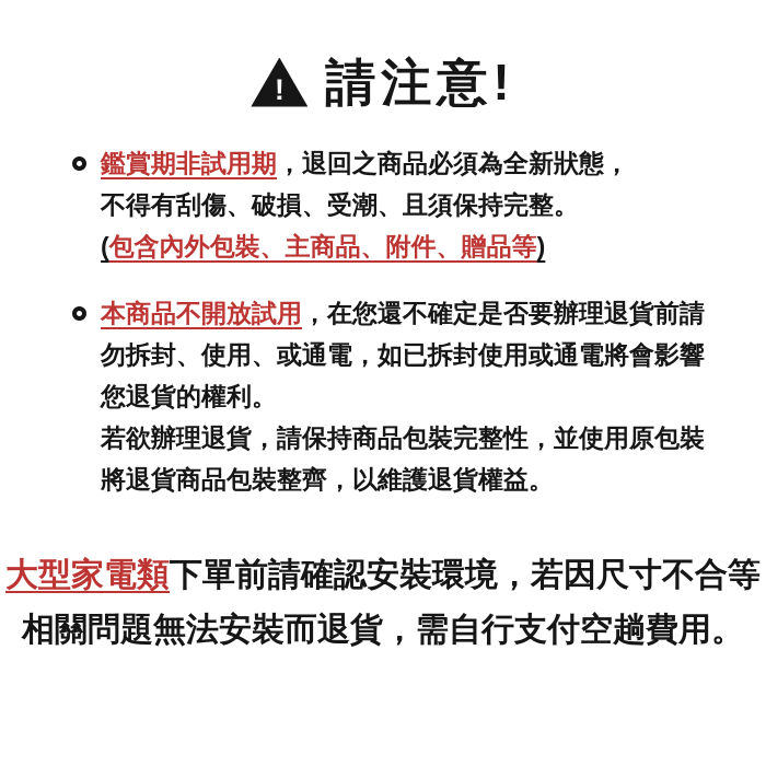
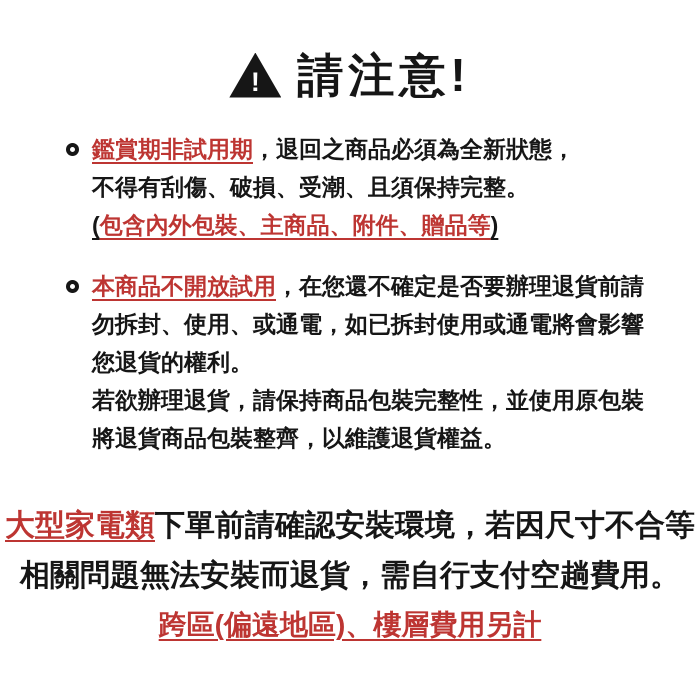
  !
  請注意!
  鑑賞期非試用期，退回之商品必須為全新狀態，
  不得有刮傷、破損、受潮、且須保持完整。
  (包含內外包裝、主商品、附件、贈品等)
  本商品不開放試用，在您還不確定是否要辦理退貨前請
  勿拆封、使用、或通電，如已拆封使用或通電將會影響
  您退貨的權利。
  若欲辦理退貨，請保持商品包裝完整性，並使用原包裝
  將退貨商品包裝整齊，以維護退貨權益。
  大型家電類下單前請確認安裝環境，若因尺寸不合等
  相關問題無法安裝而退貨，需自行支付空趟費用。
+ 跨區(偏遠地區)、樓層費用另計
